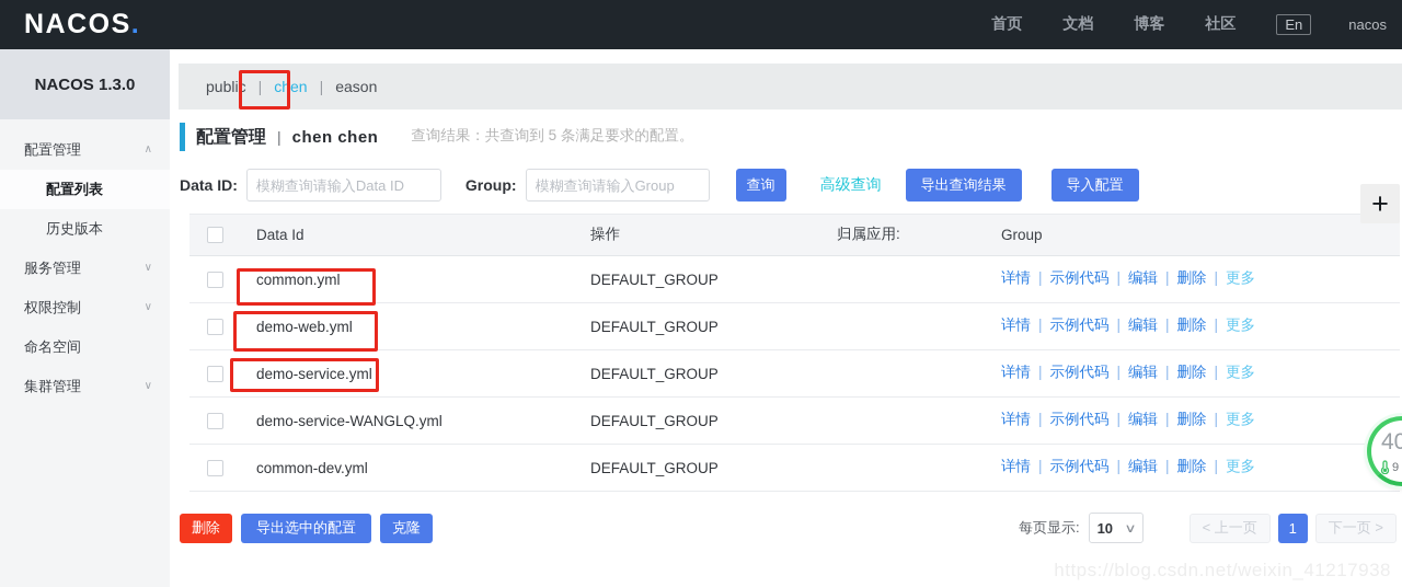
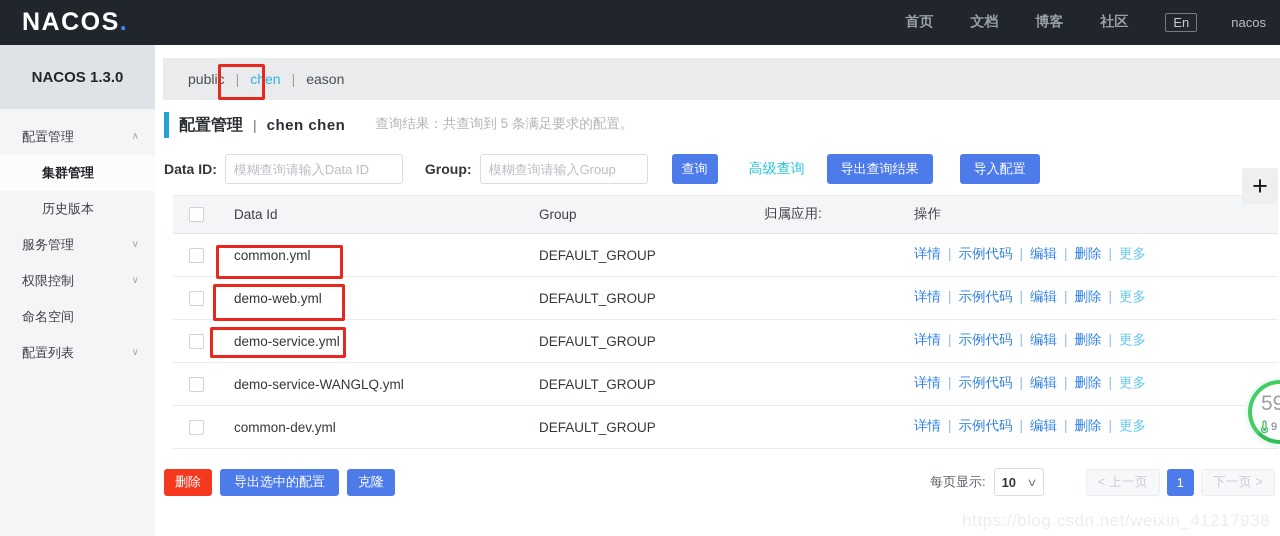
  NACOS.
  首页
  文档
  博客
  社区
  En
  nacos
  NACOS 1.3.0
  配置管理
  ∧
- 配置列表
+ 集群管理
  历史版本
  服务管理
  ∨
  权限控制
  ∨
  命名空间
- 集群管理
+ 配置列表
  ∨
  public
  |
  chen
  |
  eason
  配置管理
  |
  chen chen
  查询结果：共查询到 5 条满足要求的配置。
  Data ID:
  模糊查询请输入Data ID
  Group:
  模糊查询请输入Group
  查询
  高级查询
  导出查询结果
  导入配置
  +
  Data Id
- 操作
+ Group
  归属应用:
- Group
+ 操作
  common.yml
  DEFAULT_GROUP
  详情 | 示例代码 | 编辑 | 删除 | 更多
  demo-web.yml
  DEFAULT_GROUP
  详情 | 示例代码 | 编辑 | 删除 | 更多
  demo-service.yml
  DEFAULT_GROUP
  详情 | 示例代码 | 编辑 | 删除 | 更多
  demo-service-WANGLQ.yml
  DEFAULT_GROUP
  详情 | 示例代码 | 编辑 | 删除 | 更多
  common-dev.yml
  DEFAULT_GROUP
  详情 | 示例代码 | 编辑 | 删除 | 更多
  删除
  导出选中的配置
  克隆
  每页显示:
  10
  ∨
  < 上一页
  1
  下一页 >
- 40
+ 59
  9
